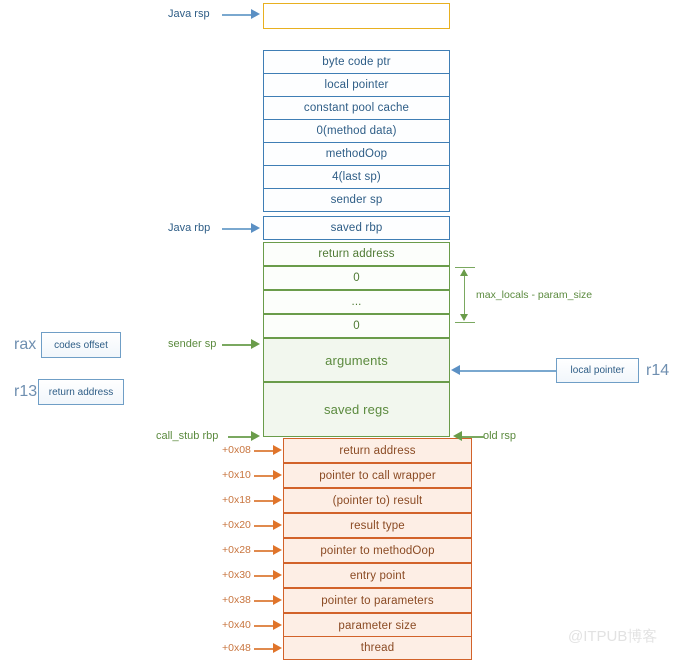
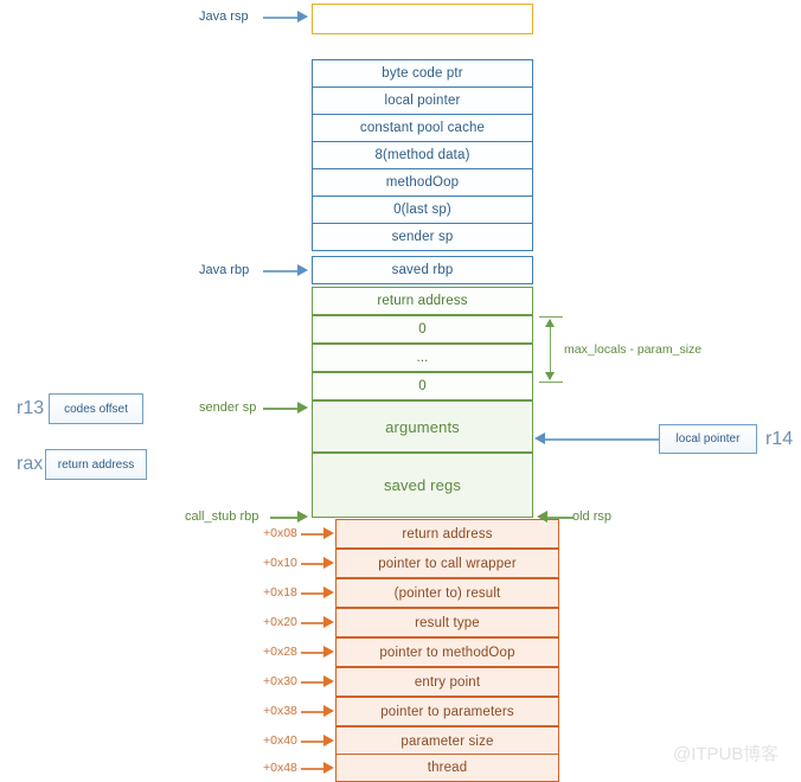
  byte code ptr
  local pointer
  constant pool cache
- 0(method data)
+ 8(method data)
  methodOop
- 4(last sp)
+ 0(last sp)
  sender sp
  saved rbp
  return address
  0
  ...
  0
  arguments
  saved regs
  return address
  pointer to call wrapper
  (pointer to) result
  result type
  pointer to methodOop
  entry point
  pointer to parameters
  parameter size
  thread
  +0x08
  +0x10
  +0x18
  +0x20
  +0x28
  +0x30
  +0x38
  +0x40
  +0x48
  Java rsp
  Java rbp
  sender sp
  call_stub rbp
  old rsp
  max_locals - param_size
- rax
+ r13
  codes offset
- r13
+ rax
  return address
  local pointer
  r14
  @ITPUB博客
